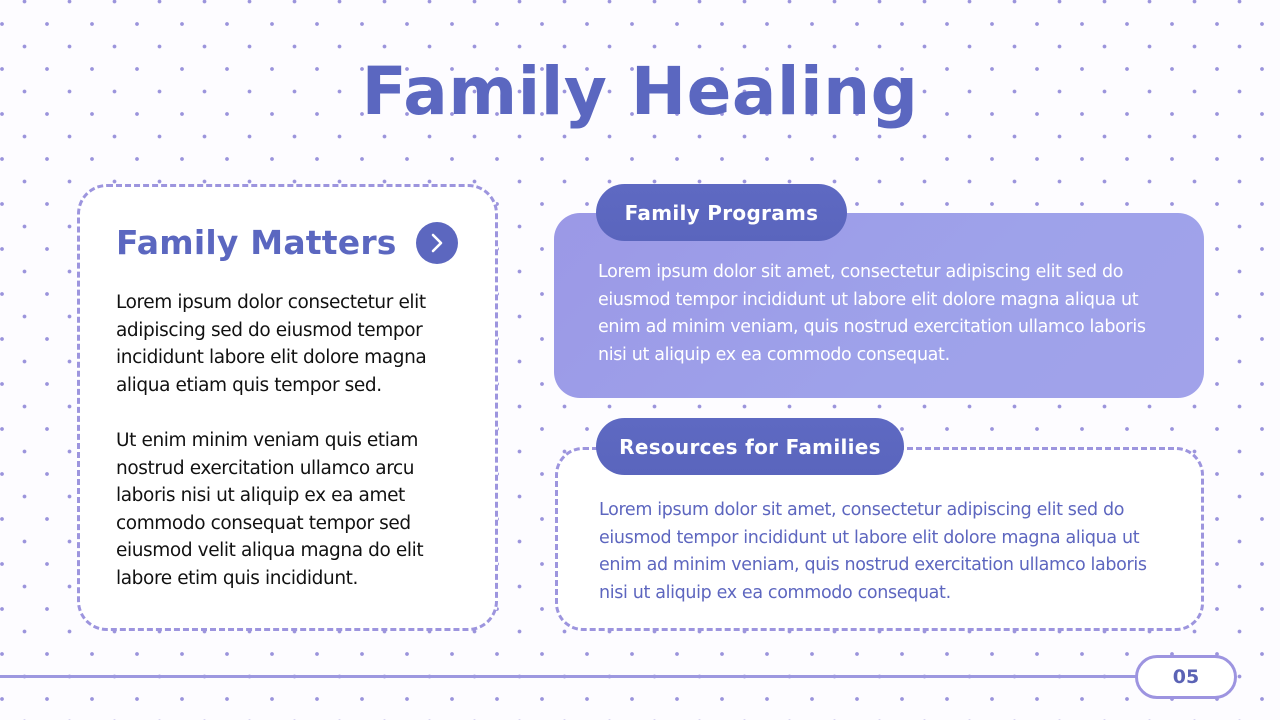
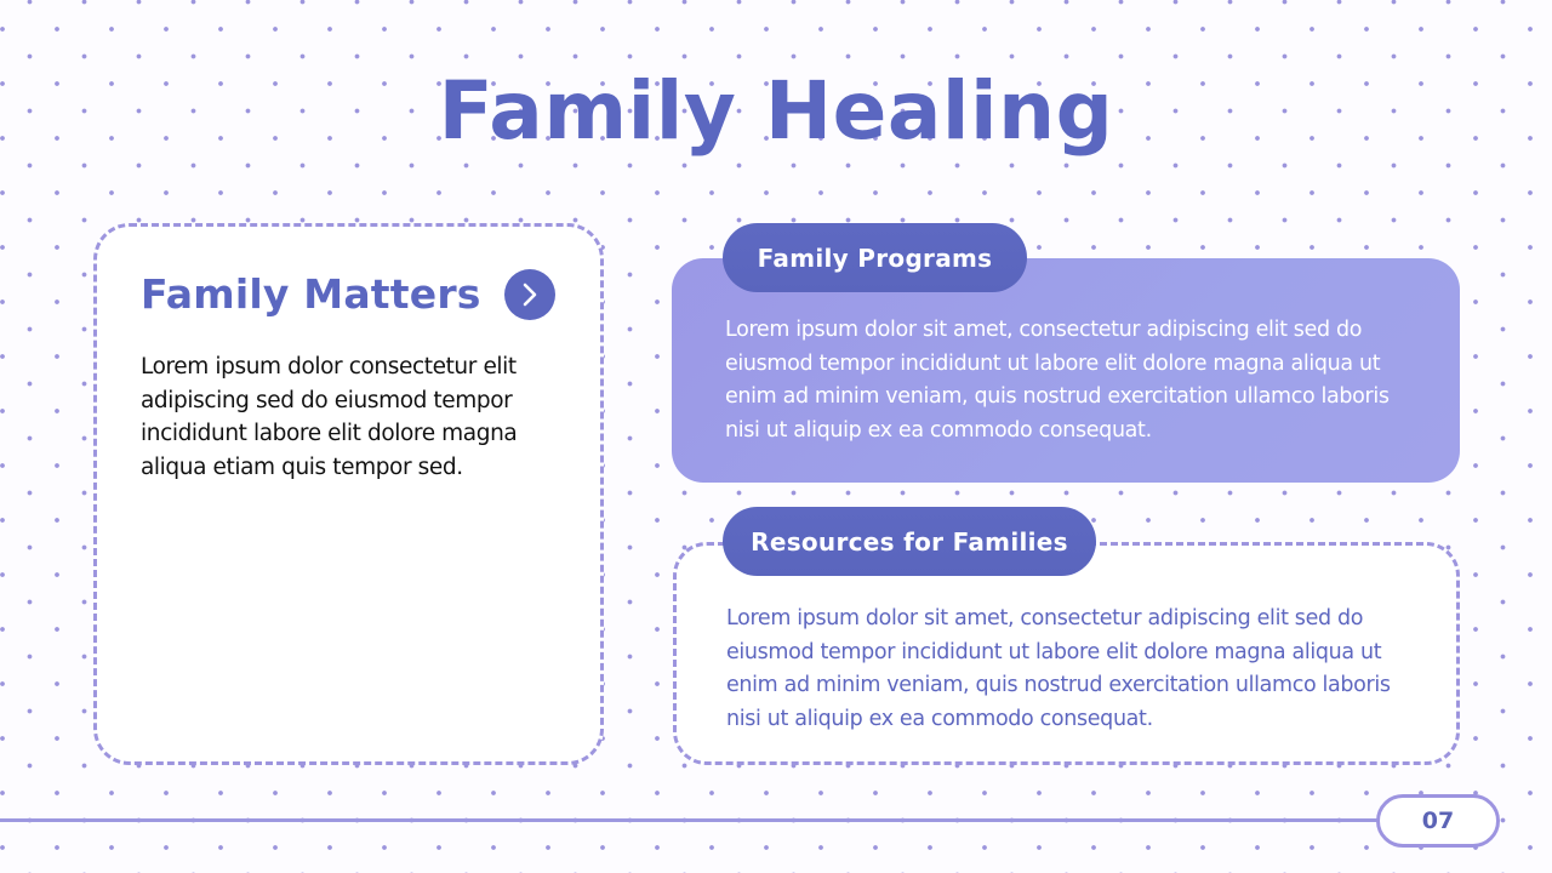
  Family Healing
  Family Matters
  Lorem ipsum dolor consectetur elit adipiscing sed do eiusmod tempor incididunt labore elit dolore magna aliqua etiam quis tempor sed.
- Ut enim minim veniam quis etiam nostrud exercitation ullamco arcu laboris nisi ut aliquip ex ea amet commodo consequat tempor sed eiusmod velit aliqua magna do elit labore etim quis incididunt.
  Lorem ipsum dolor sit amet, consectetur adipiscing elit sed do eiusmod tempor incididunt ut labore elit dolore magna aliqua ut enim ad minim veniam, quis nostrud exercitation ullamco laboris nisi ut aliquip ex ea commodo consequat.
  Family Programs
  Lorem ipsum dolor sit amet, consectetur adipiscing elit sed do eiusmod tempor incididunt ut labore elit dolore magna aliqua ut enim ad minim veniam, quis nostrud exercitation ullamco laboris nisi ut aliquip ex ea commodo consequat.
  Resources for Families
- 05
+ 07
